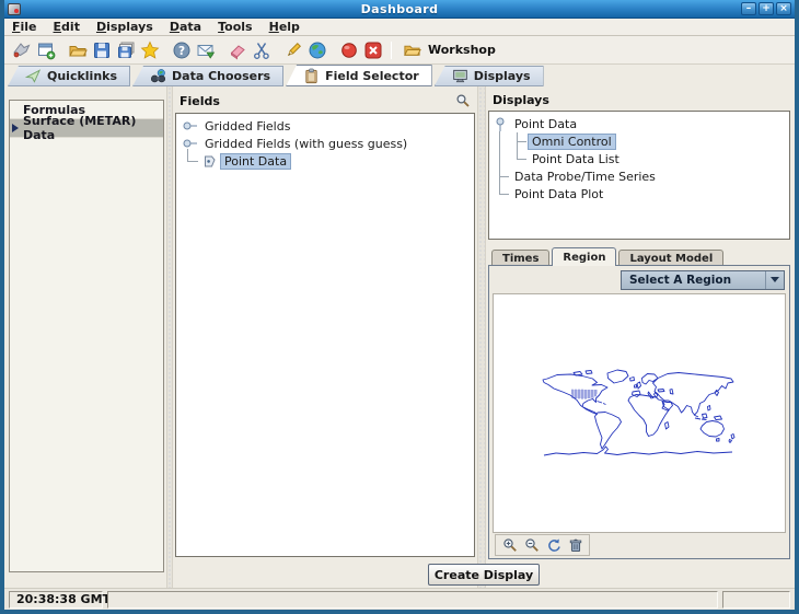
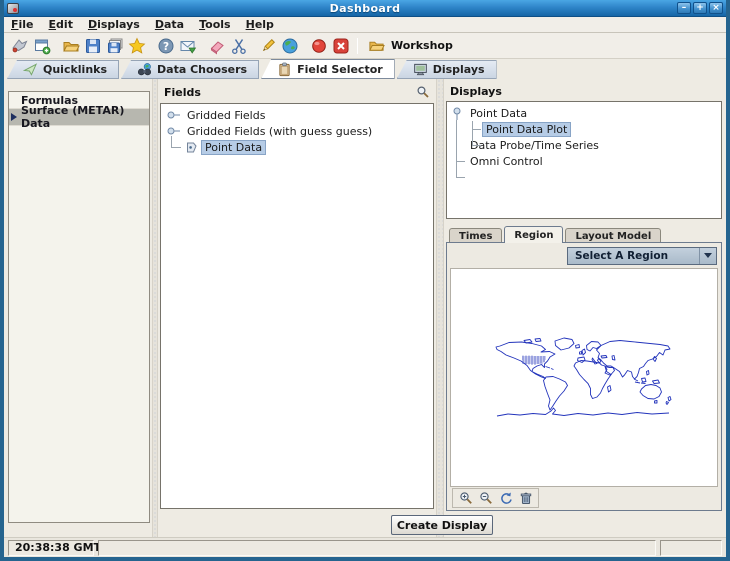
  Dashboard
  –
  +
  ×
  File
  Edit
  Displays
  Data
  Tools
  Help
  ?
  Workshop
  Quicklinks
  Data Choosers
  Field Selector
  Displays
  Formulas
  Surface (METAR) Data
  Fields
  Gridded Fields
  Gridded Fields (with guess guess)
  Point Data
  Displays
  Point Data
- Omni Control
+ Point Data Plot
- Point Data List
  Data Probe/Time Series
- Point Data Plot
+ Omni Control
  Times
  Region
  Layout Model
  Select A Region
  Create Display
  20:38:38 GM
